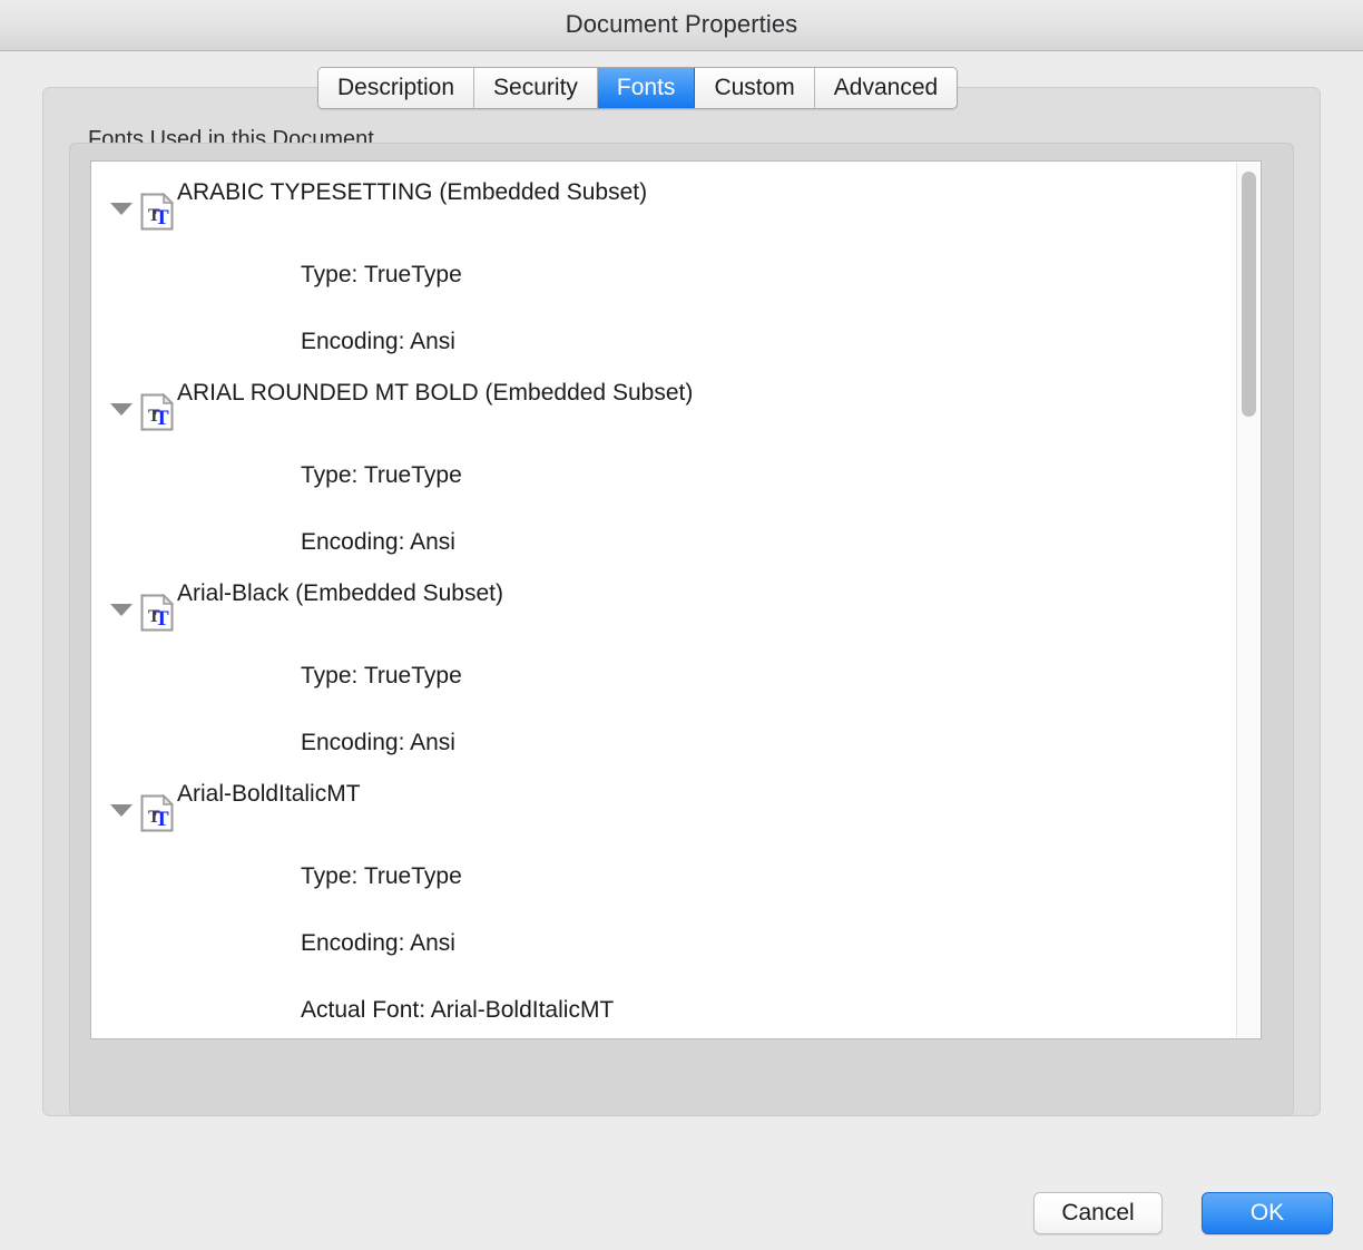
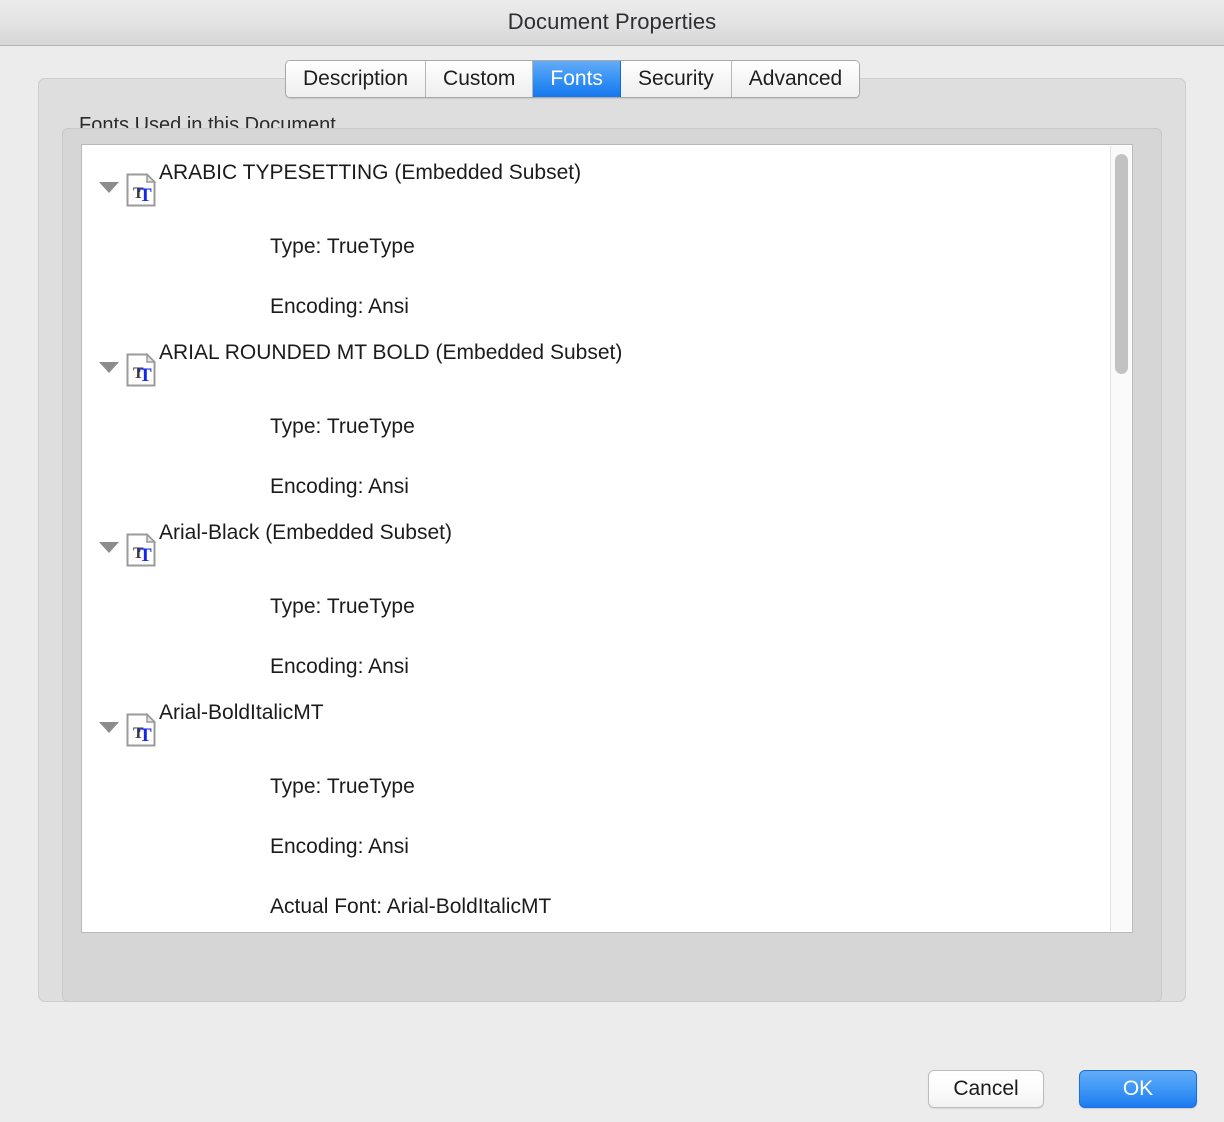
  Document Properties
  Description
- Security
+ Custom
  Fonts
- Custom
+ Security
  Advanced
  Fonts Used in this Document
  T
  T
  ARABIC TYPESETTING (Embedded Subset)
  Type: TrueType
  Encoding: Ansi
  T
  T
  ARIAL ROUNDED MT BOLD (Embedded Subset)
  Type: TrueType
  Encoding: Ansi
  T
  T
  Arial-Black (Embedded Subset)
  Type: TrueType
  Encoding: Ansi
  T
  T
  Arial-BoldItalicMT
  Type: TrueType
  Encoding: Ansi
  Actual Font: Arial-BoldItalicMT
  Cancel
  OK
